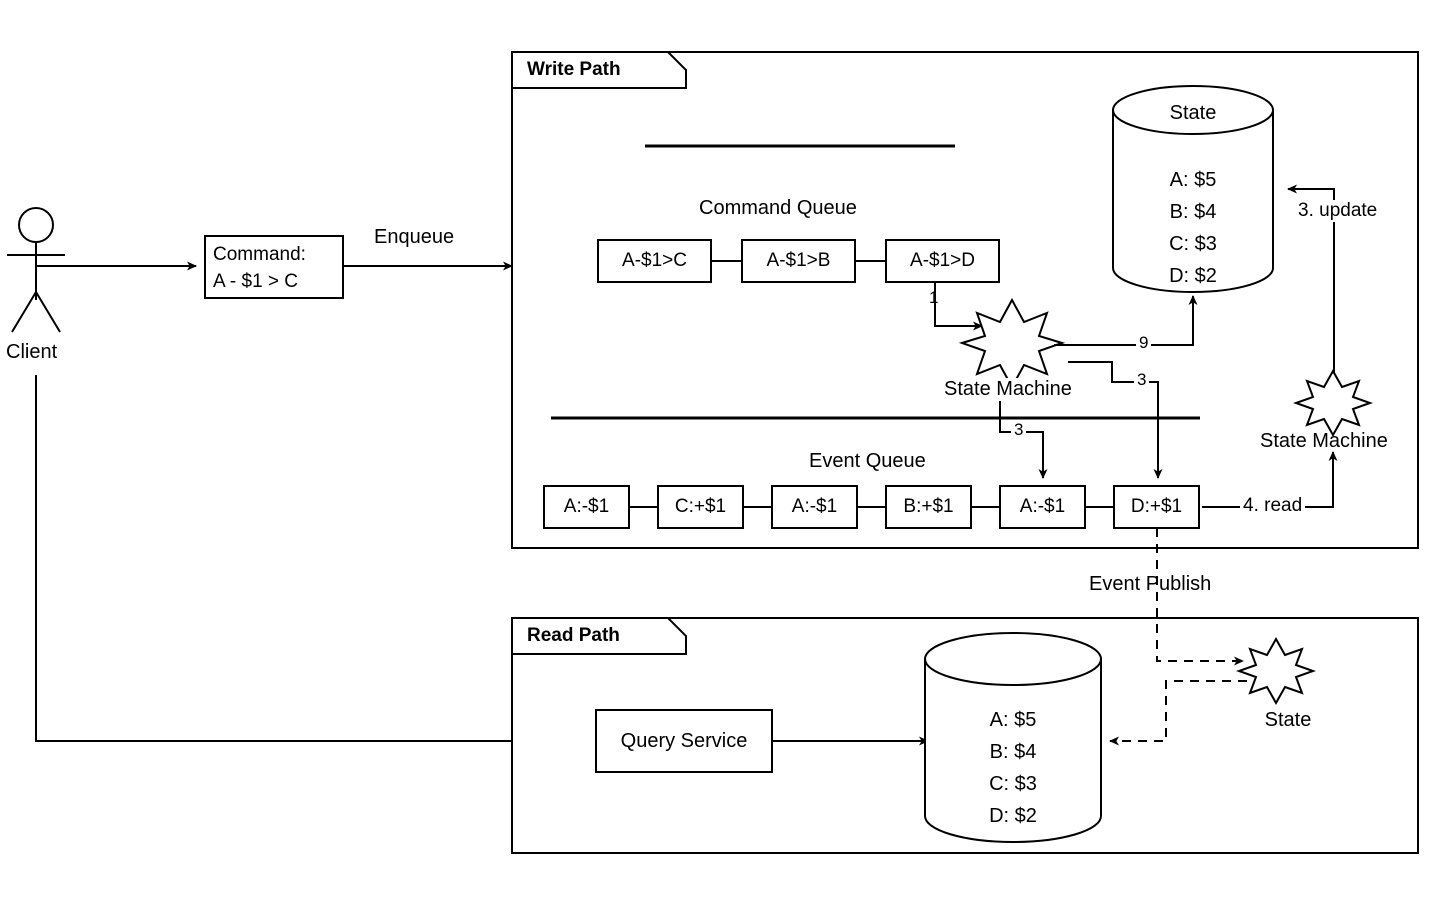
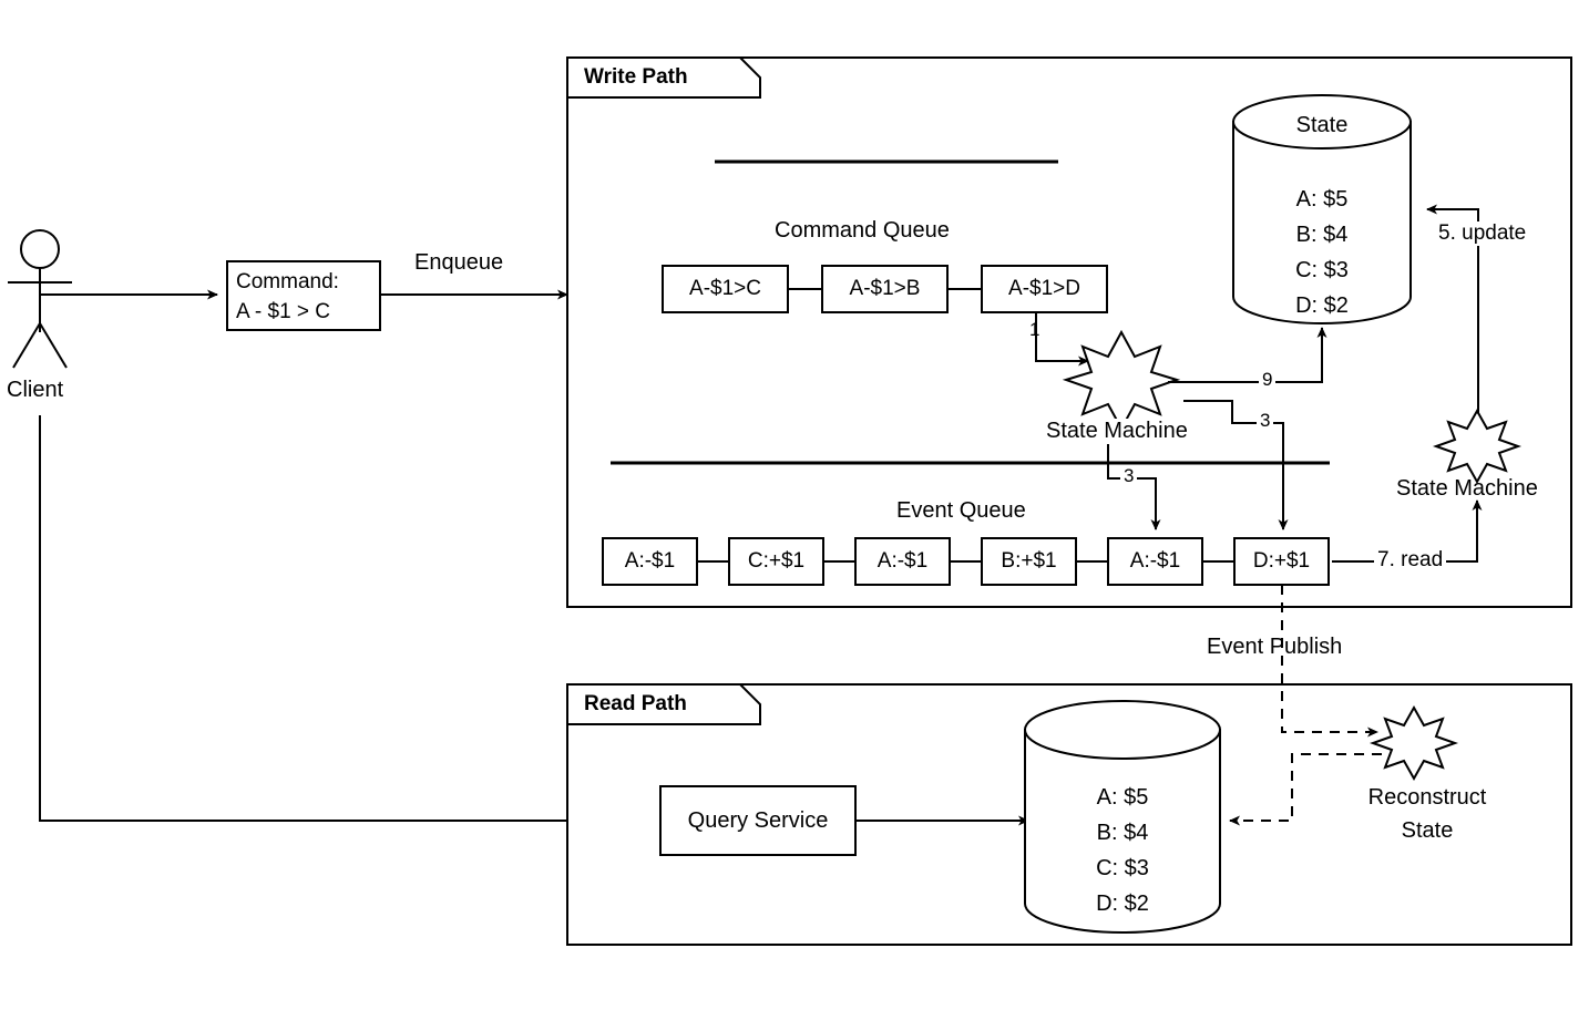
  Client
  Command:
  A - $1 > C
  Enqueue
  Write Path
  Command Queue
  A-$1>C
  A-$1>B
  A-$1>D
  1
  9
  3
  3
- 4. read
+ 7. read
- 3. update
+ 5. update
  State Machine
  State Machine
  State
  A: $5
  B: $4
  C: $3
  D: $2
  Event Queue
  A:-$1
  C:+$1
  A:-$1
  B:+$1
  A:-$1
  D:+$1
  Event Publish
  Read Path
  Query Service
  A: $5
  B: $4
  C: $3
  D: $2
+ Reconstruct
  State
